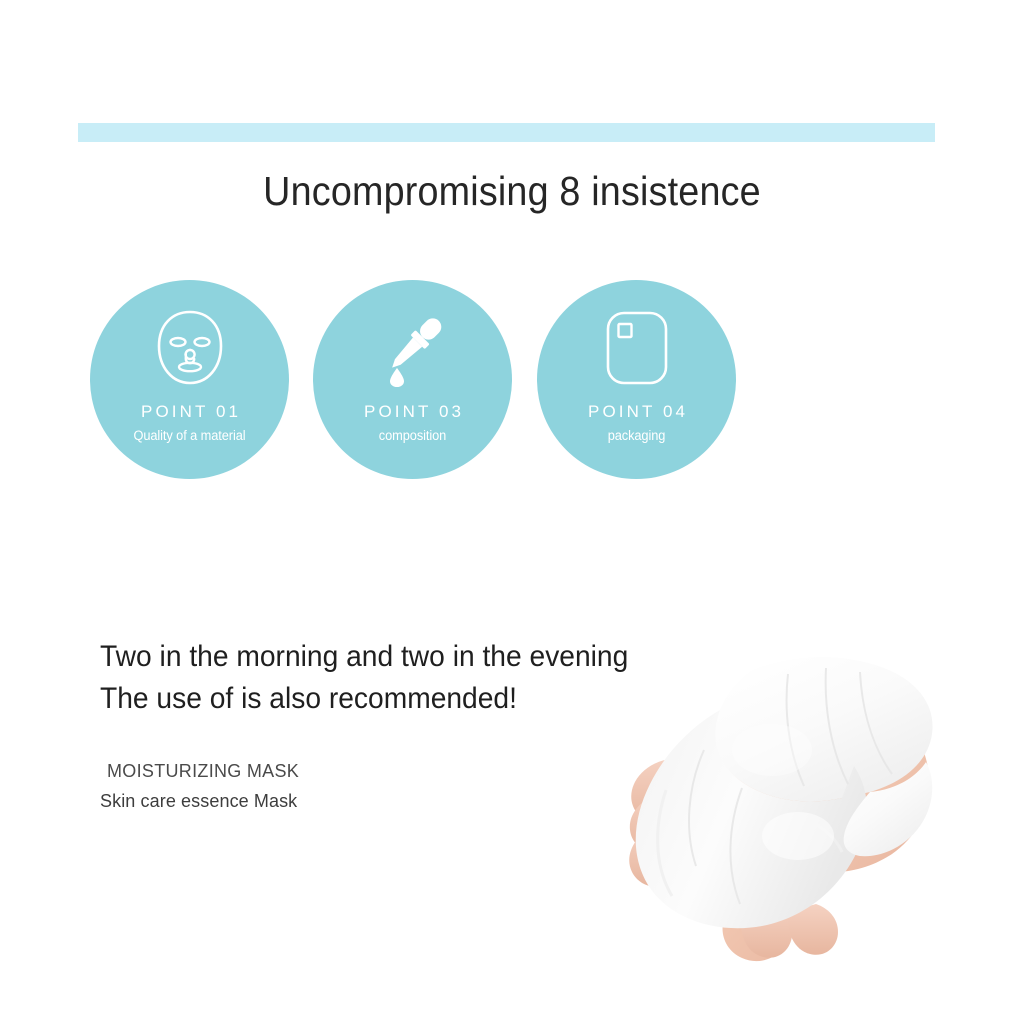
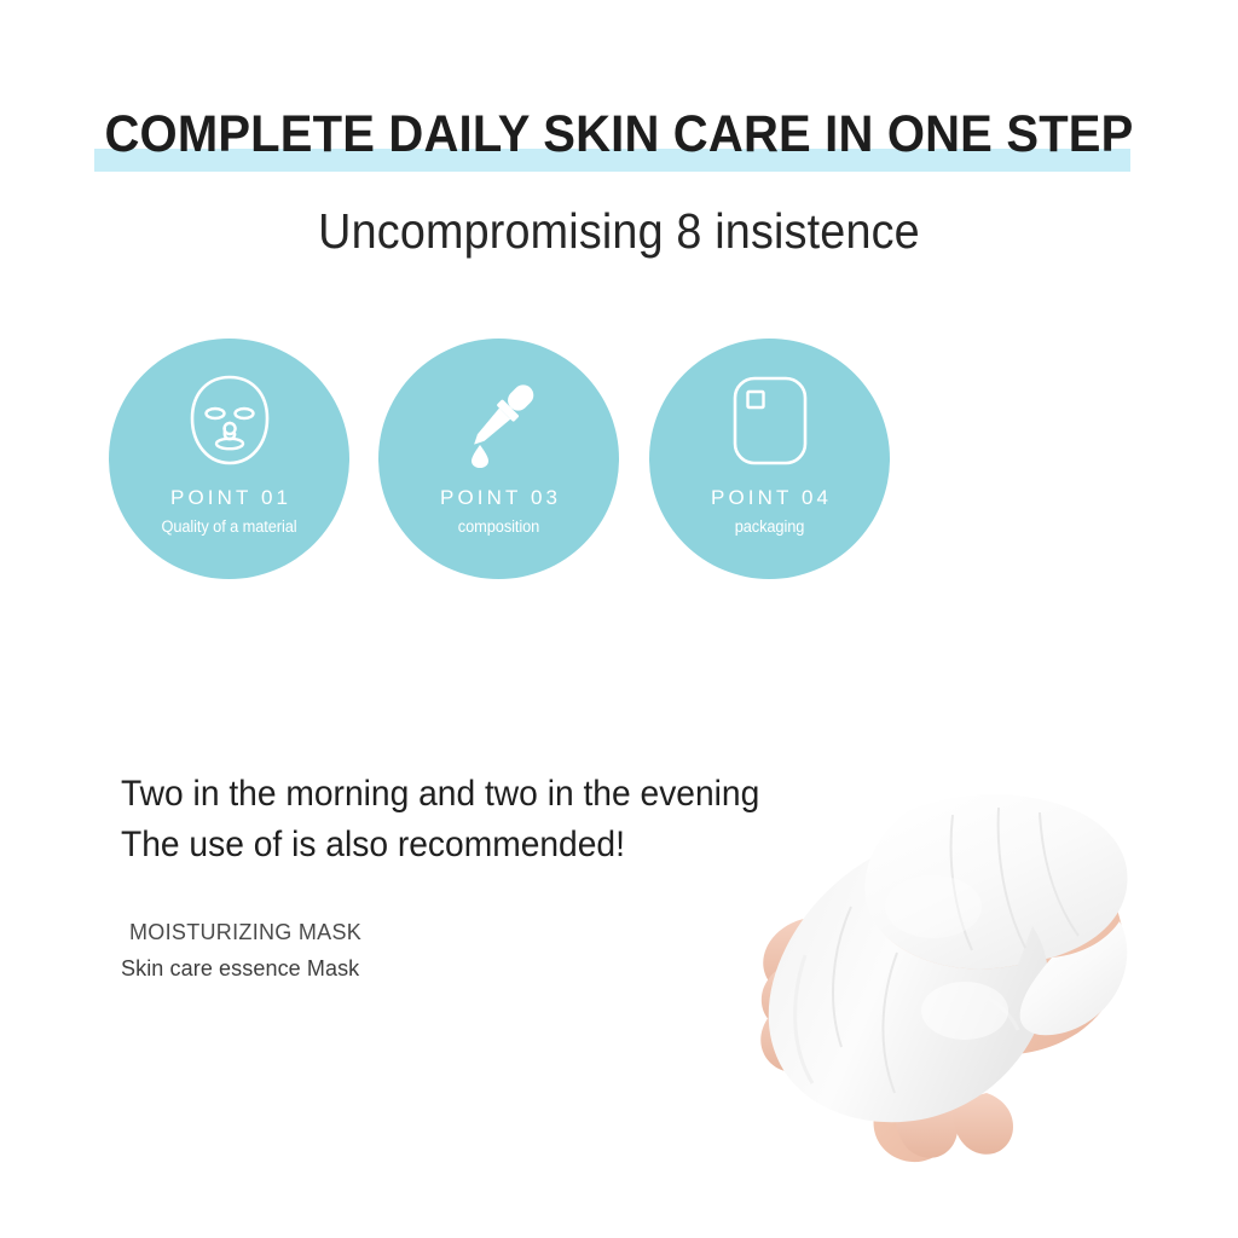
+ COMPLETE DAILY SKIN CARE IN ONE STEP
  Uncompromising 8 insistence
  POINT 01
  Quality of a material
  POINT 03
  composition
  POINT 04
  packaging
  Two in the morning and two in the evening
  The use of is also recommended!
  MOISTURIZING MASK
  Skin care essence Mask
